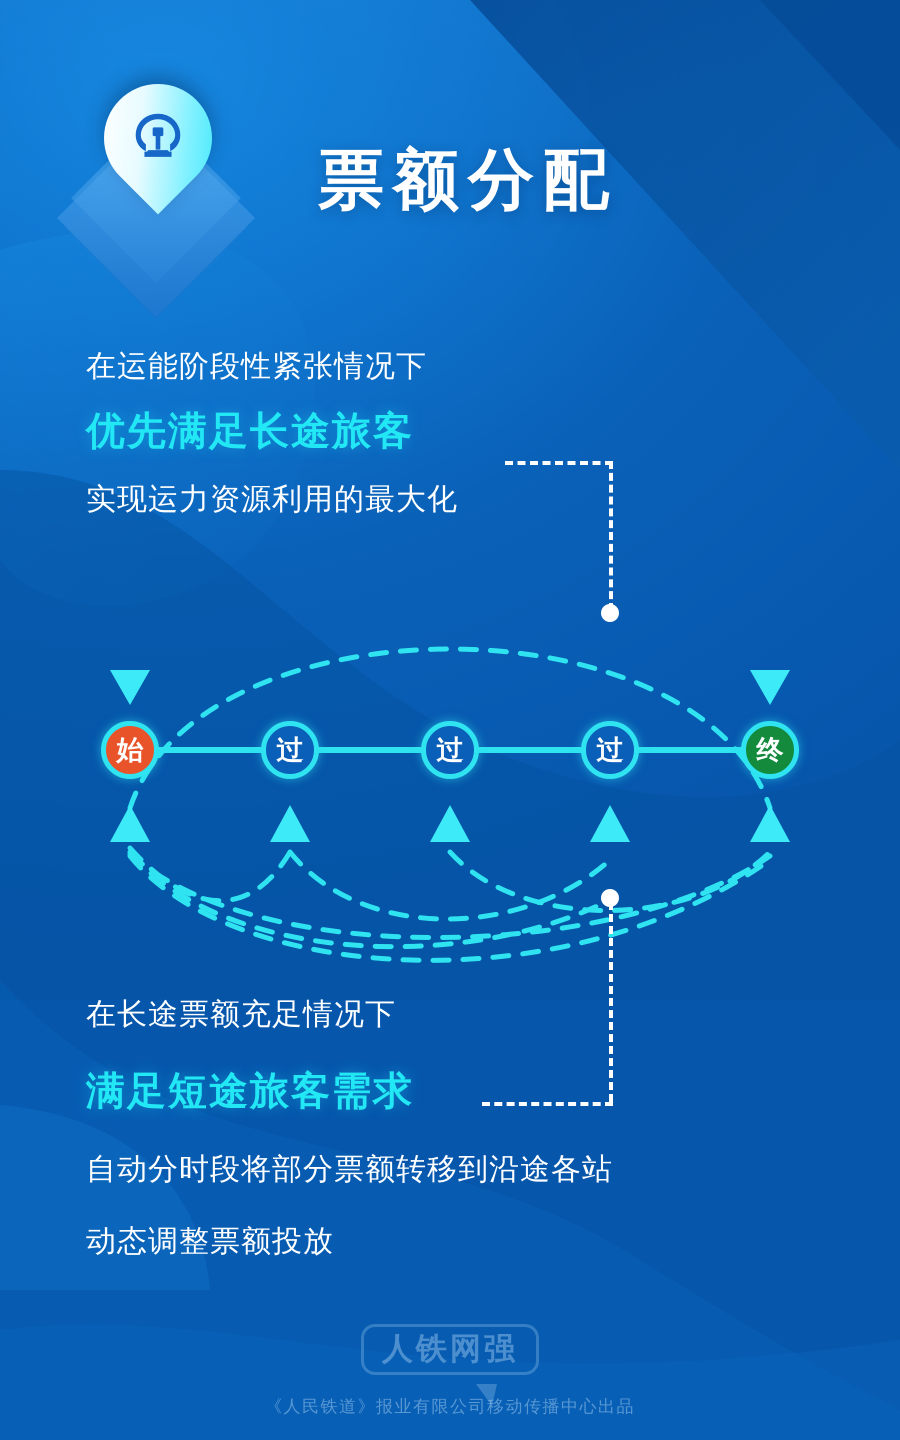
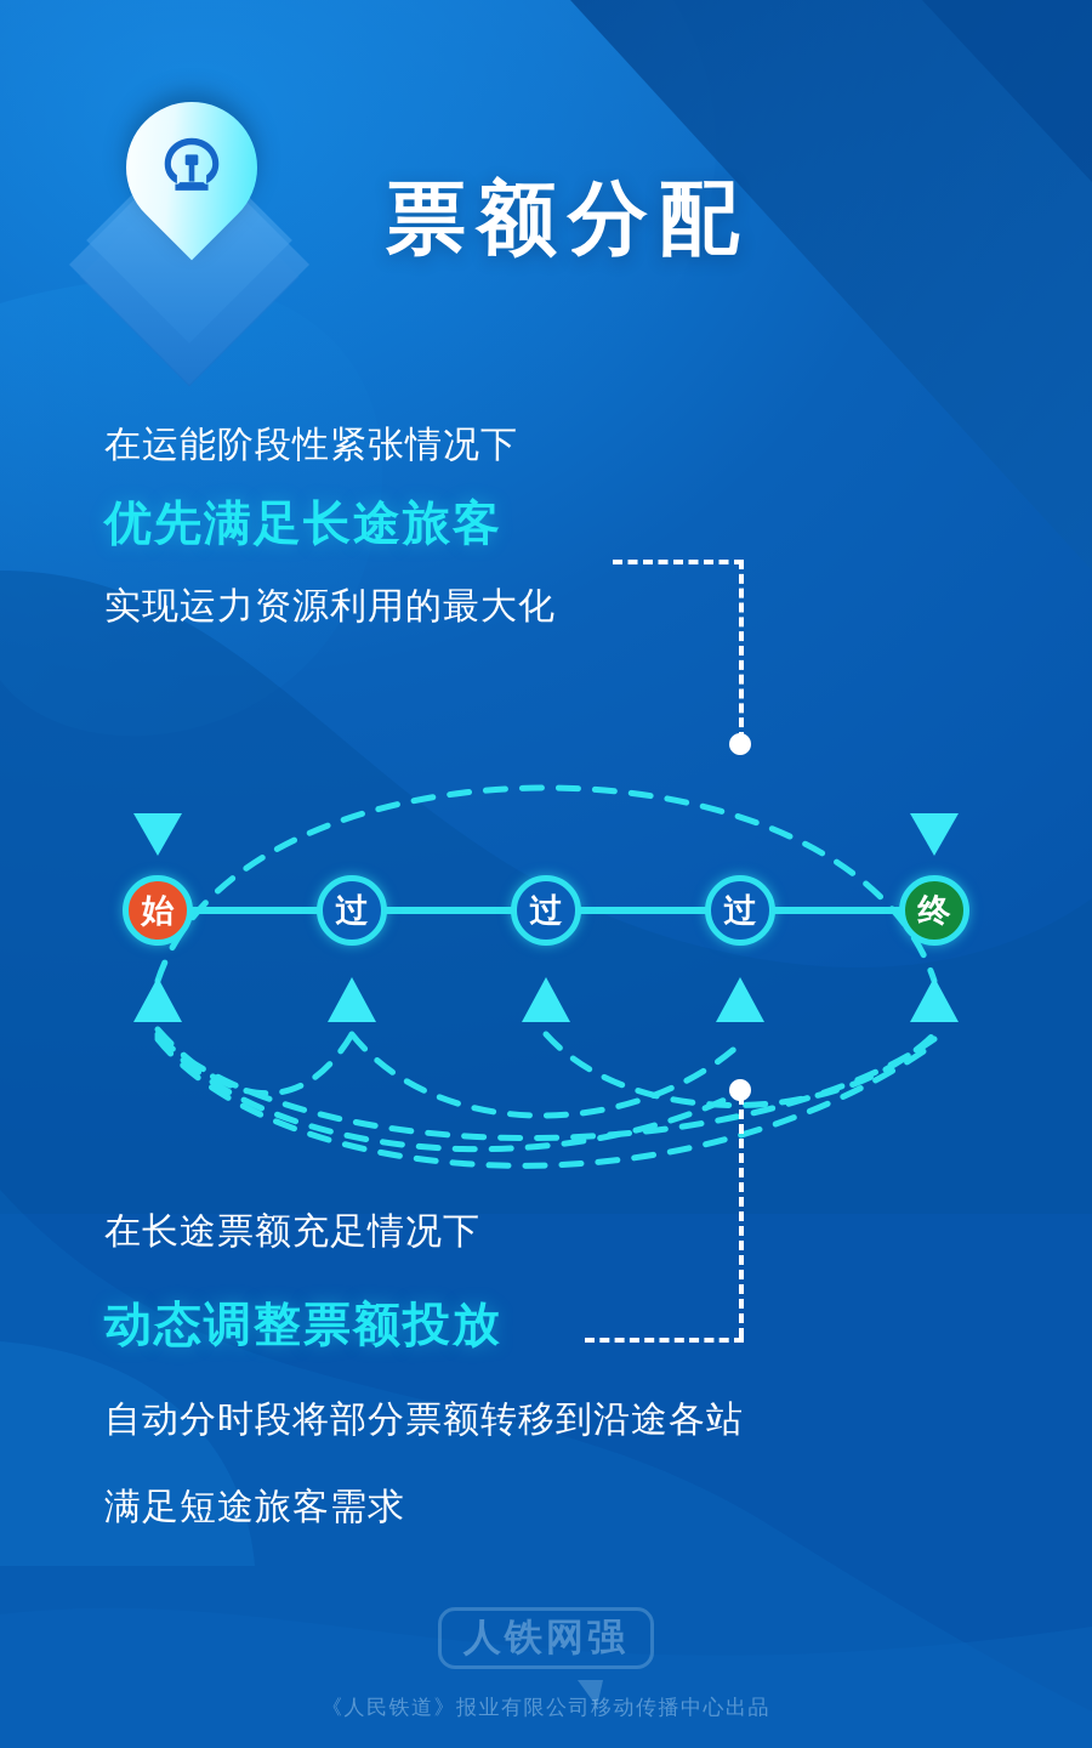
  票额分配
  在运能阶段性紧张情况下
  优先满足长途旅客
  实现运力资源利用的最大化
  始
  过
  过
  过
  终
  在长途票额充足情况下
- 满足短途旅客需求
+ 动态调整票额投放
  自动分时段将部分票额转移到沿途各站
- 动态调整票额投放
+ 满足短途旅客需求
  人铁网强
  《人民铁道》报业有限公司移动传播中心出品
